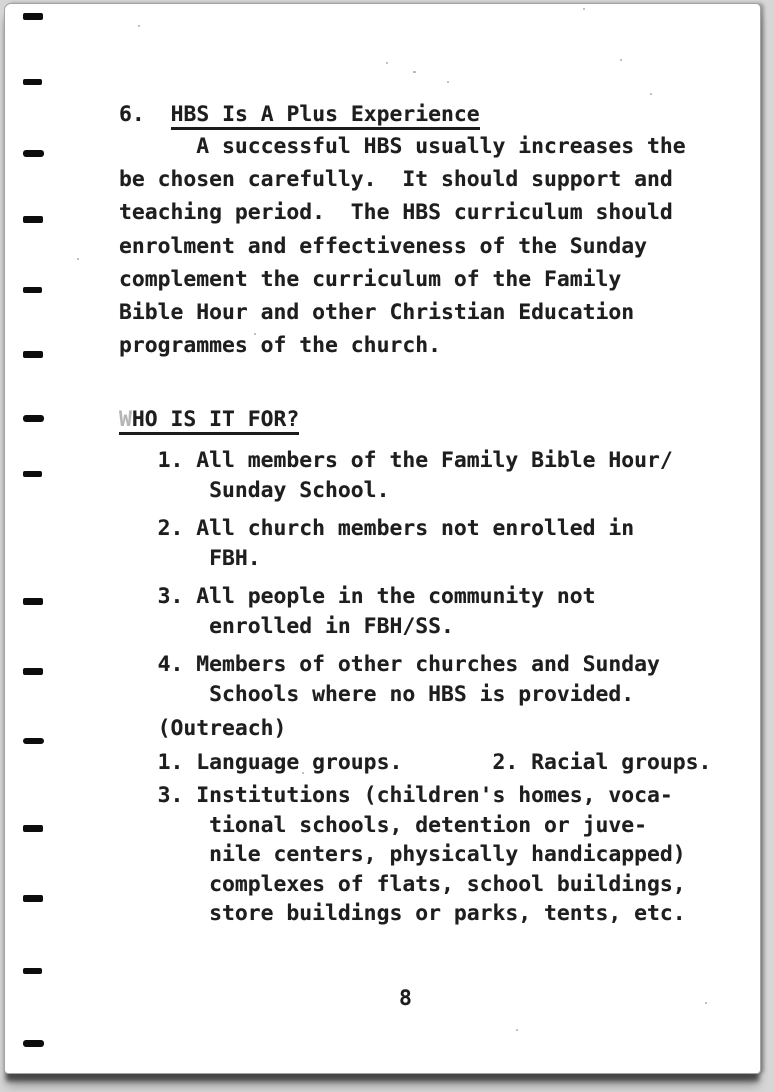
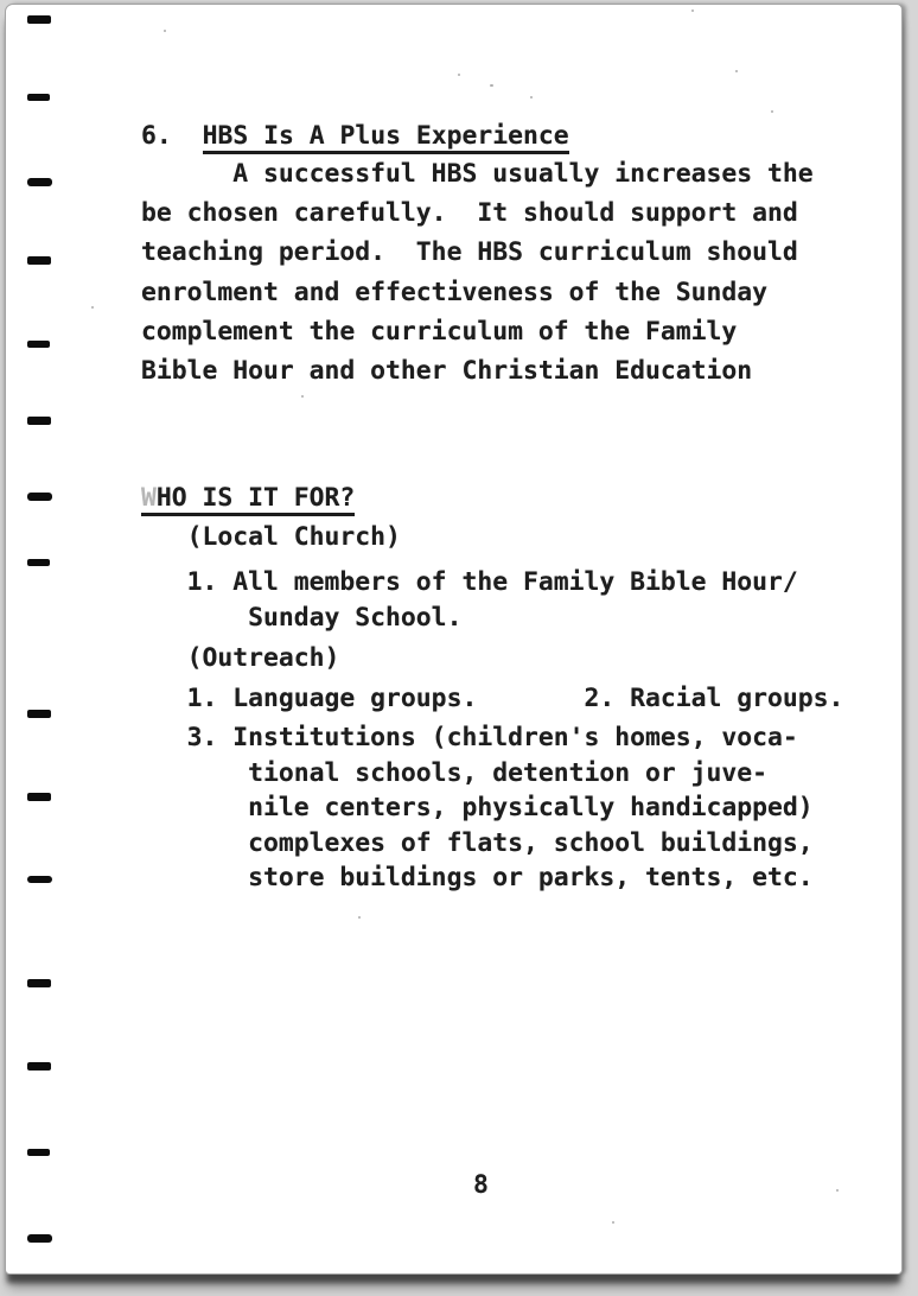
  6. HBS Is A Plus Experience
  A successful HBS usually increases the
  be chosen carefully. It should support and
  teaching period. The HBS curriculum should
  enrolment and effectiveness of the Sunday
  complement the curriculum of the Family
  Bible Hour and other Christian Education
- programmes of the church.
  WHO IS IT FOR?
+ (Local Church)
  1. All members of the Family Bible Hour/
  Sunday School.
- 2. All church members not enrolled in
- FBH.
- 3. All people in the community not
- enrolled in FBH/SS.
- 4. Members of other churches and Sunday
- Schools where no HBS is provided.
  (Outreach)
  1. Language groups. 2. Racial groups.
  3. Institutions (children's homes, voca-
  tional schools, detention or juve-
  nile centers, physically handicapped)
  complexes of flats, school buildings,
  store buildings or parks, tents, etc.
  8
